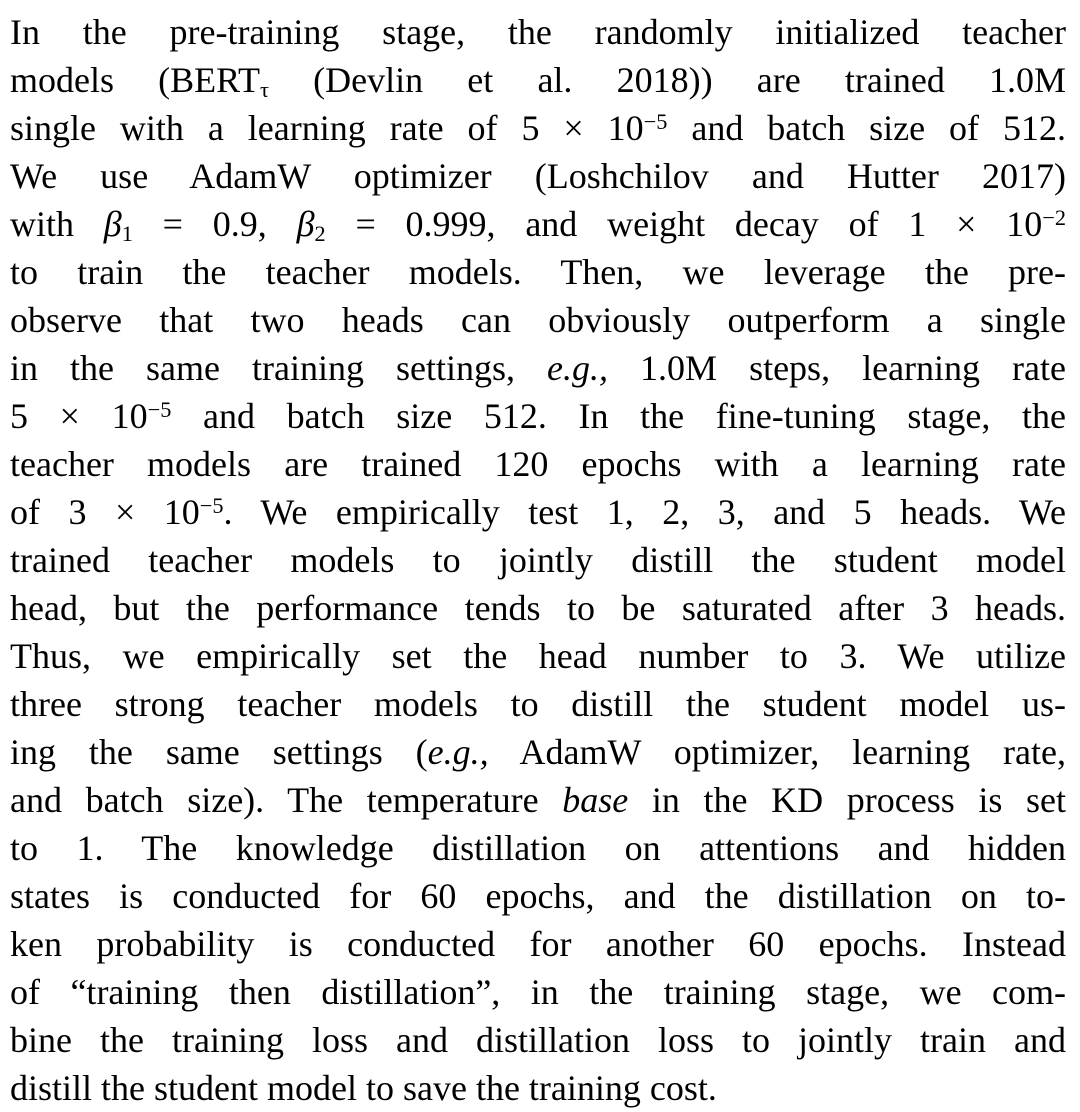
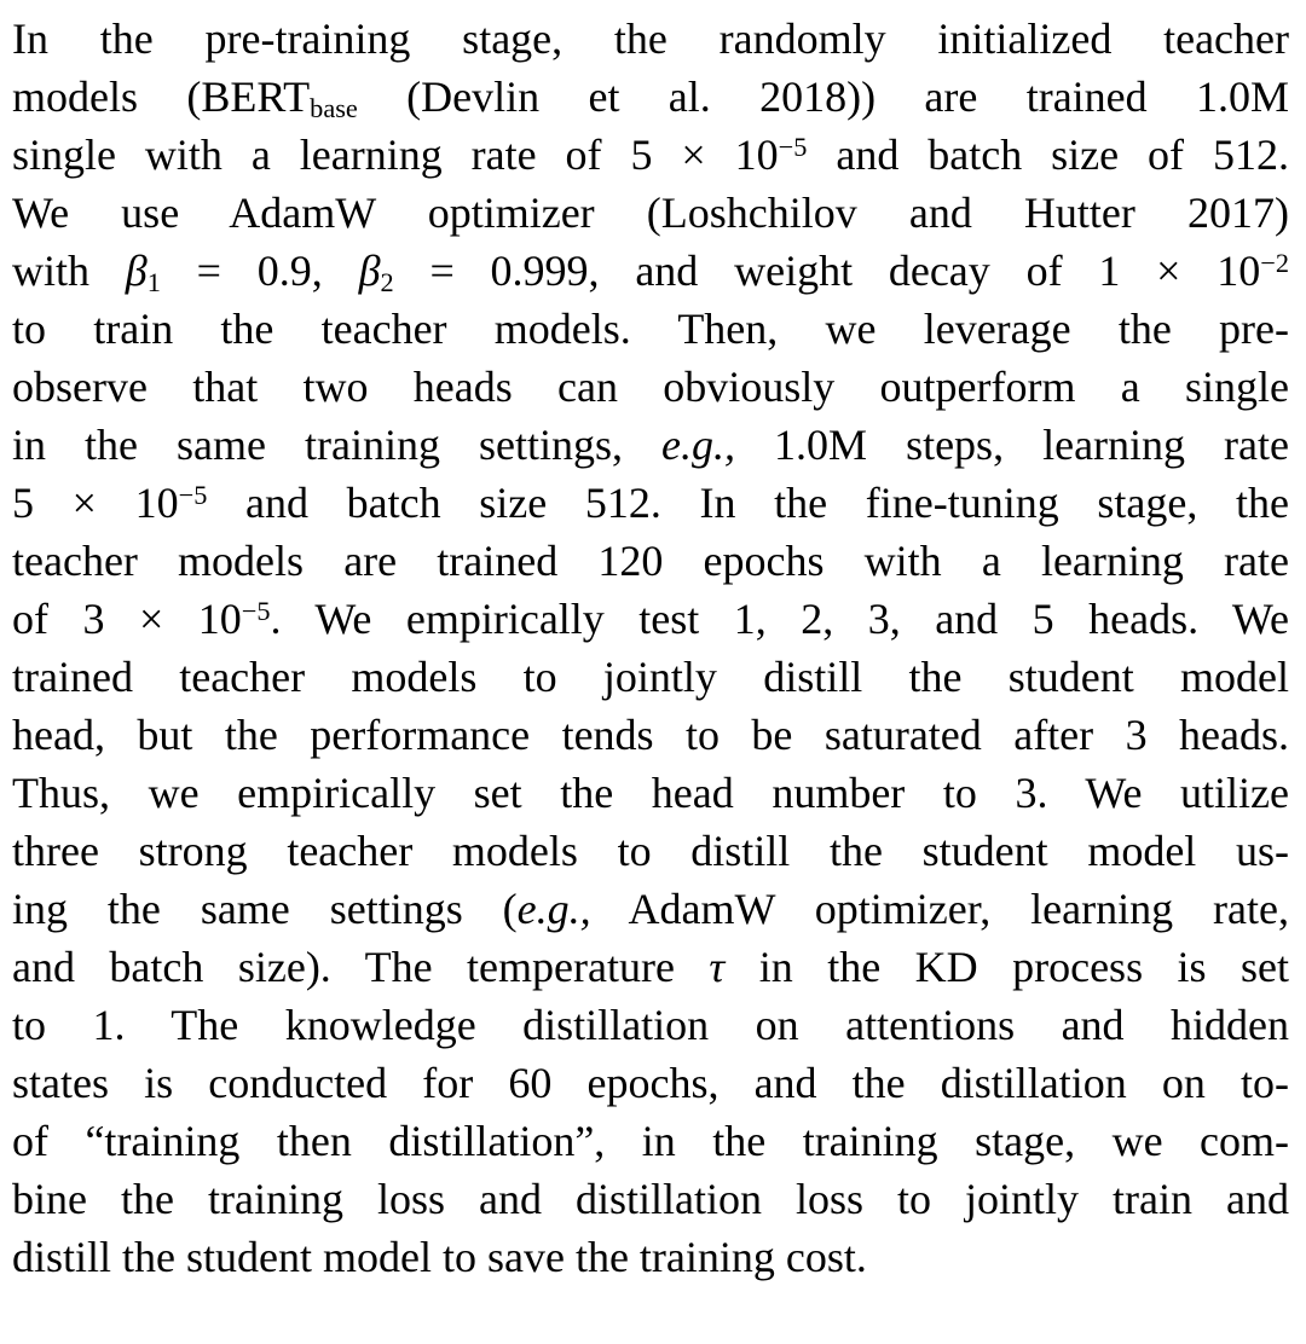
  In the pre-training stage, the randomly initialized teacher
- models (BERTτ (Devlin et al. 2018)) are trained 1.0M
+ models (BERTbase (Devlin et al. 2018)) are trained 1.0M
  single with a learning rate of 5 × 10−5 and batch size of 512.
  We use AdamW optimizer (Loshchilov and Hutter 2017)
  with β1 = 0.9, β2 = 0.999, and weight decay of 1 × 10−2
  to train the teacher models. Then, we leverage the pre-
  observe that two heads can obviously outperform a single
  in the same training settings, e.g., 1.0M steps, learning rate
  5 × 10−5 and batch size 512. In the fine-tuning stage, the
  teacher models are trained 120 epochs with a learning rate
  of 3 × 10−5. We empirically test 1, 2, 3, and 5 heads. We
  trained teacher models to jointly distill the student model
  head, but the performance tends to be saturated after 3 heads.
  Thus, we empirically set the head number to 3. We utilize
  three strong teacher models to distill the student model us-
  ing the same settings (e.g., AdamW optimizer, learning rate,
- and batch size). The temperature base in the KD process is set
+ and batch size). The temperature τ in the KD process is set
  to 1. The knowledge distillation on attentions and hidden
  states is conducted for 60 epochs, and the distillation on to-
- ken probability is conducted for another 60 epochs. Instead
  of “training then distillation”, in the training stage, we com-
  bine the training loss and distillation loss to jointly train and
  distill the student model to save the training cost.
